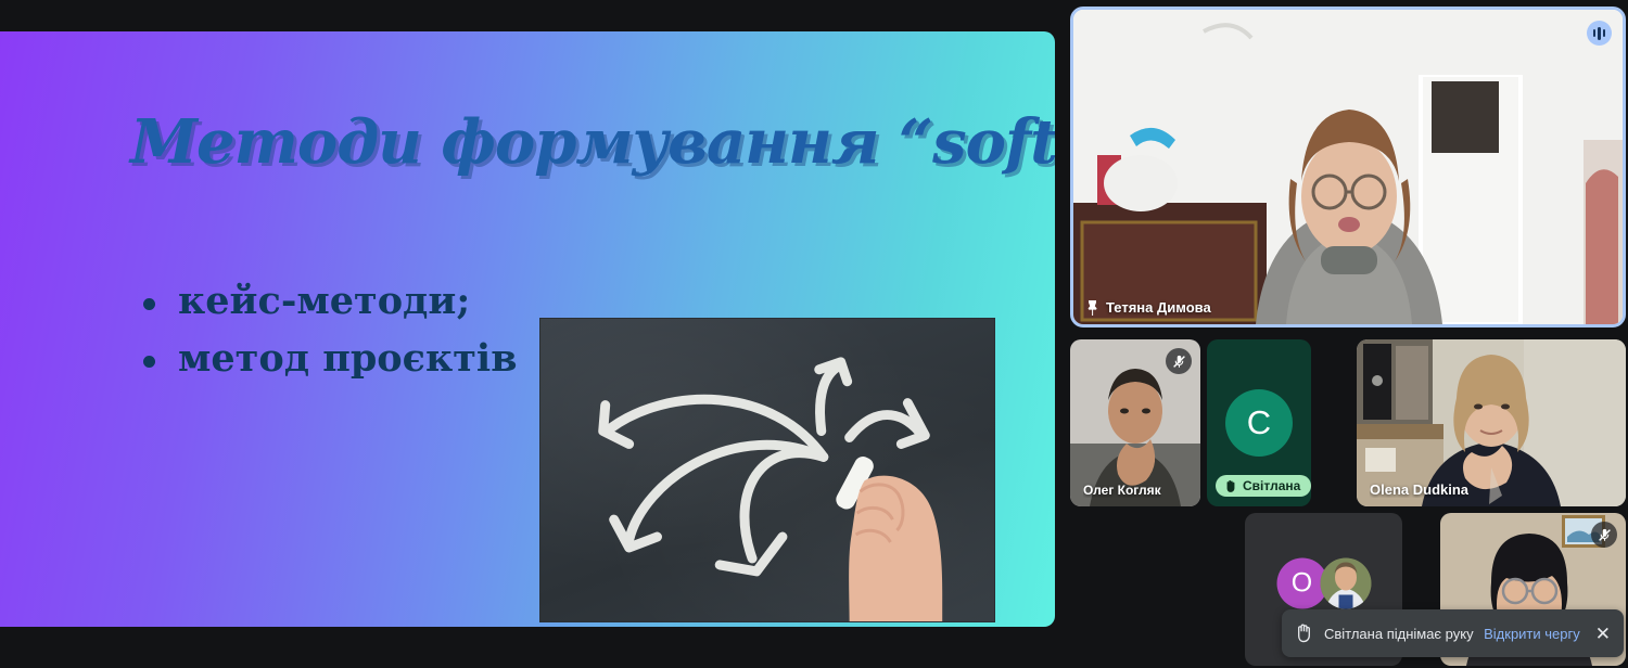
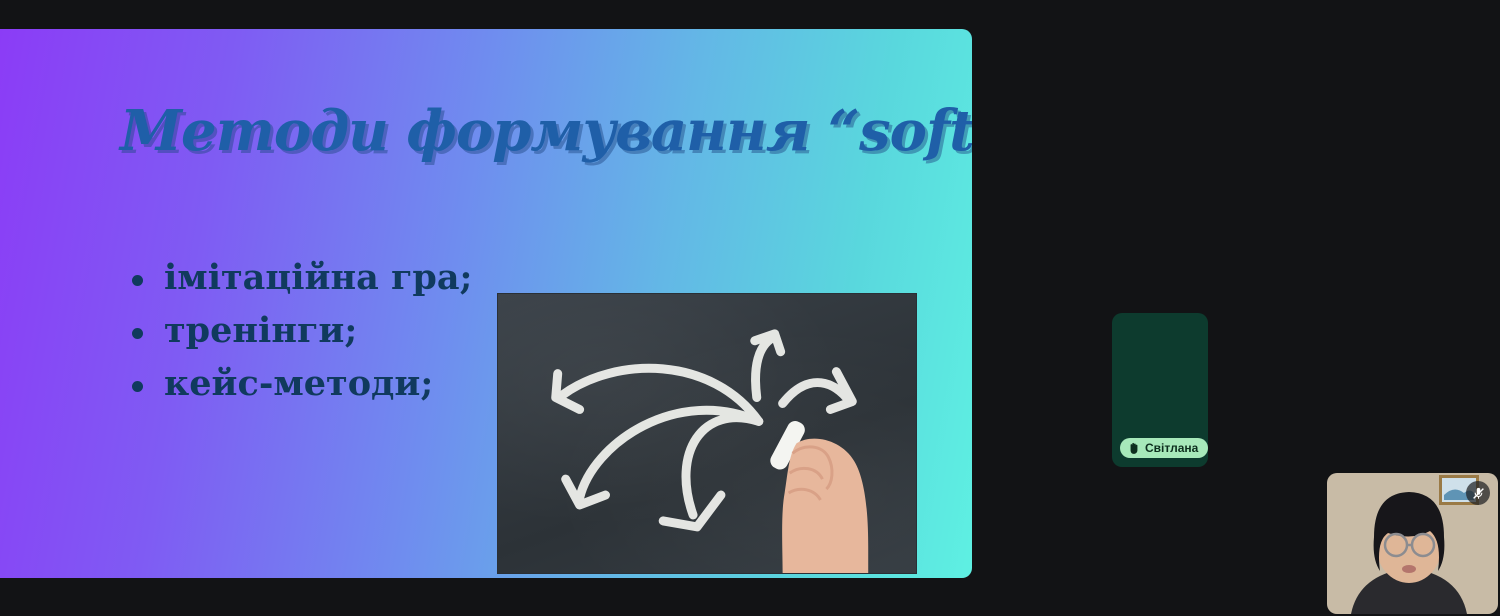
  Методи формування “soft
+ імітаційна гра;
+ тренінги;
  кейс-методи;
- метод проєктів
- Тетяна Димова
- Олег Когляк
- C
  Світлана
- Olena Dudkina
- O
- Світлана піднімає руку
- Відкрити чергу
- ✕
